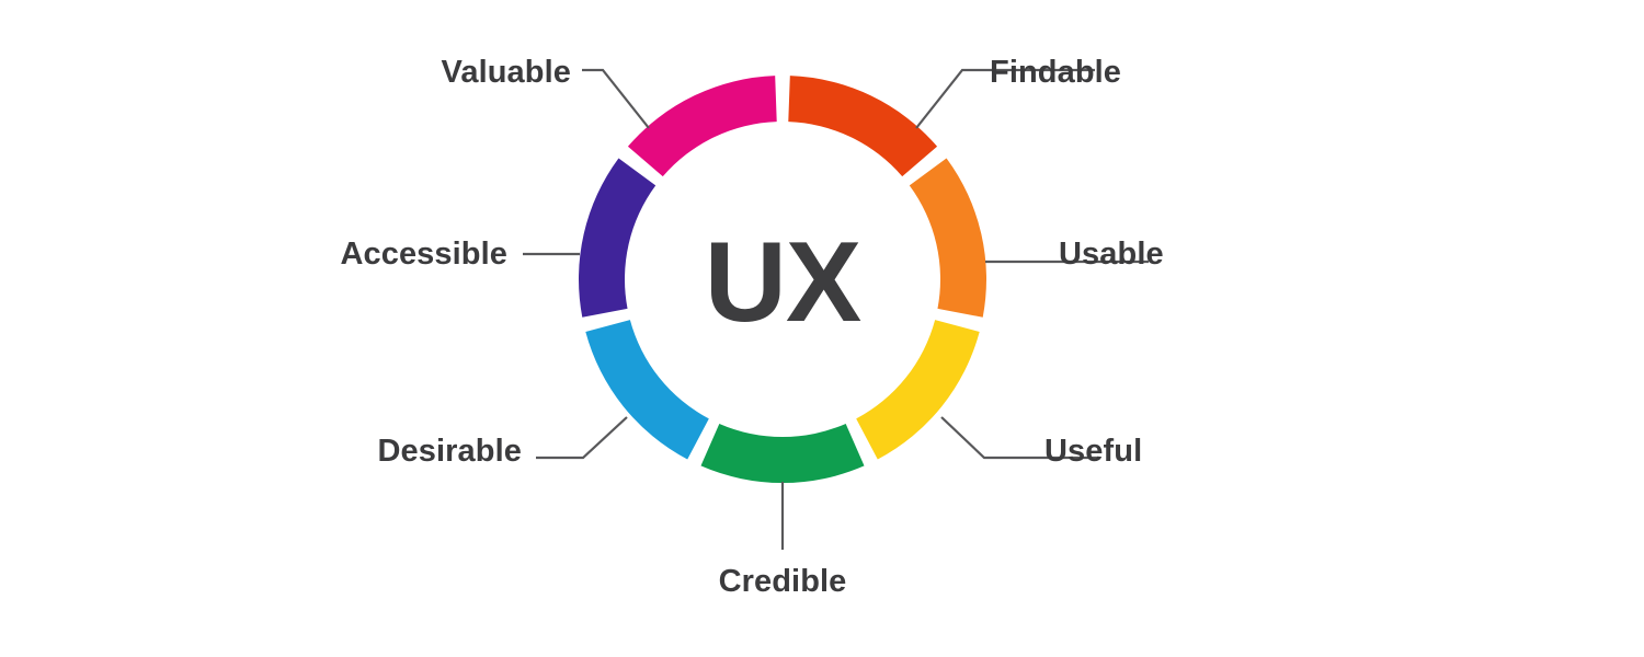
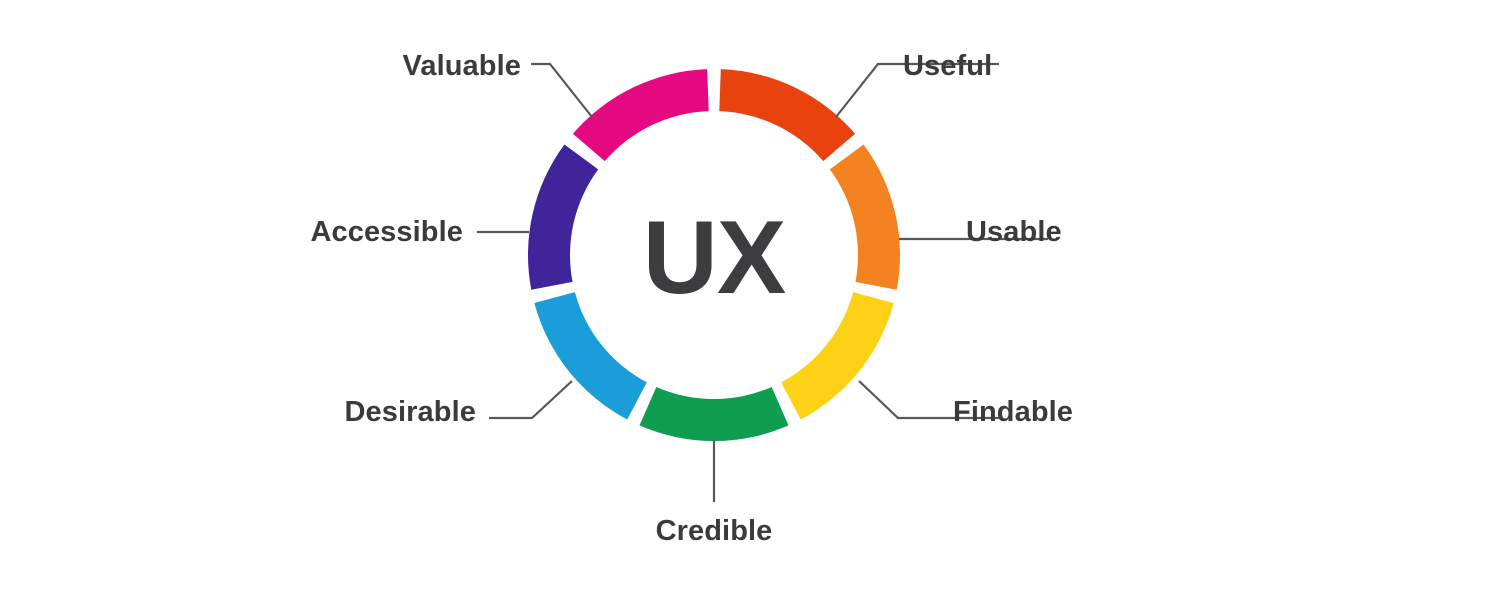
- Findable
+ Useful
  Usable
- Useful
+ Findable
  Credible
  Desirable
  Accessible
  Valuable
  UX
